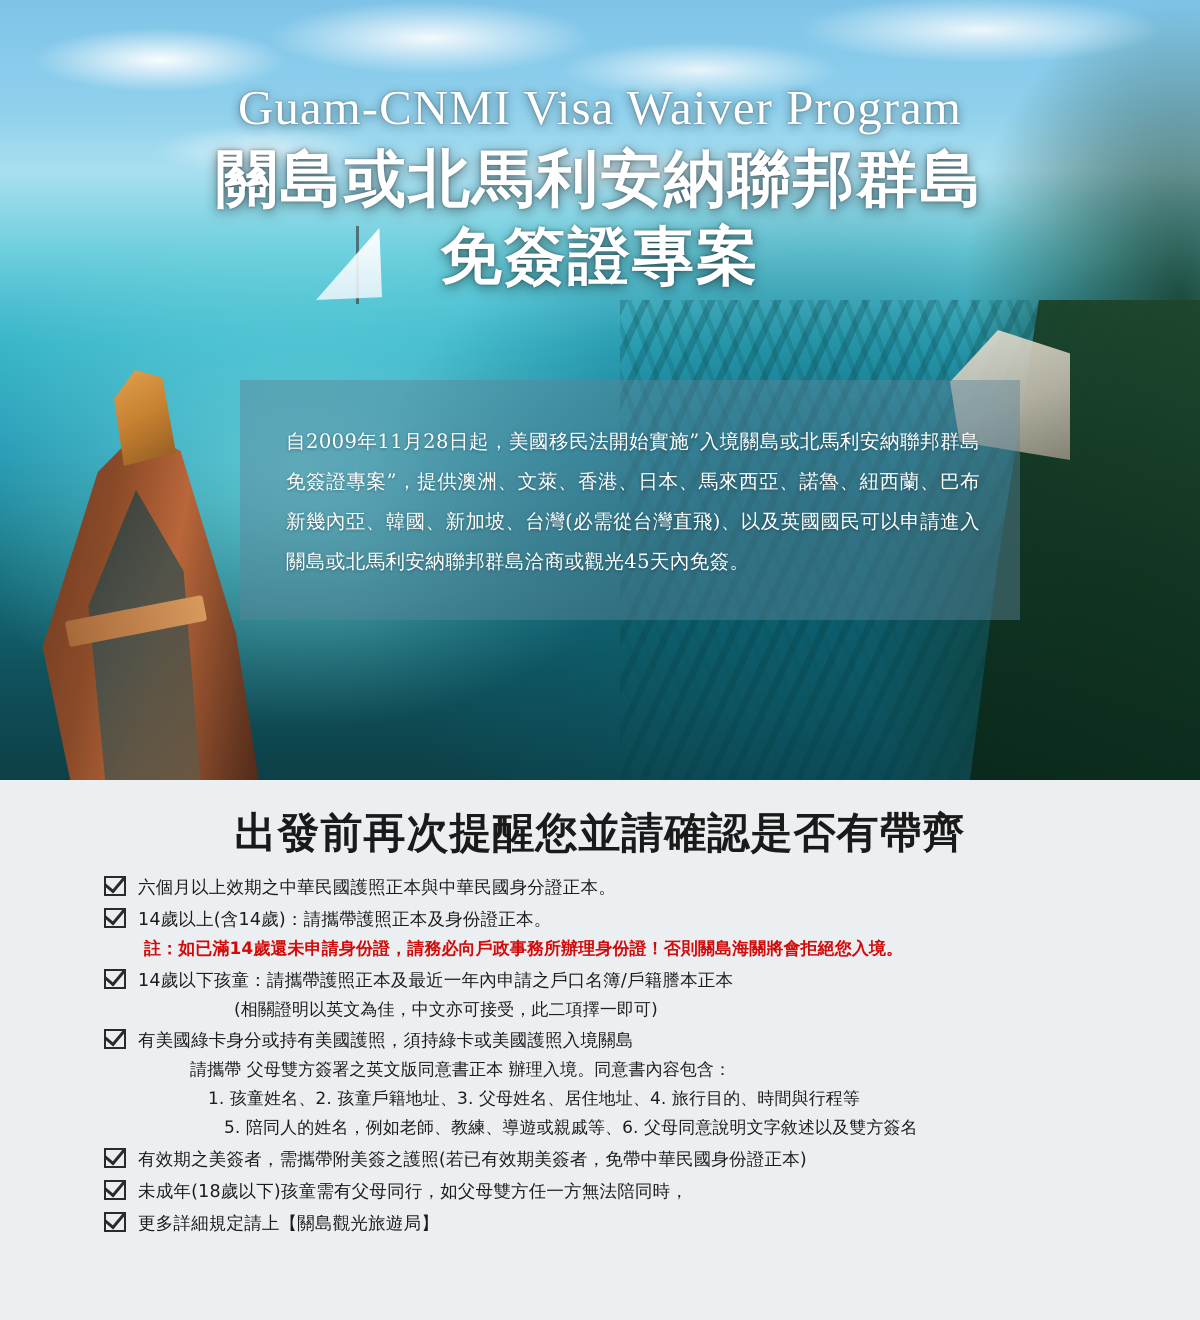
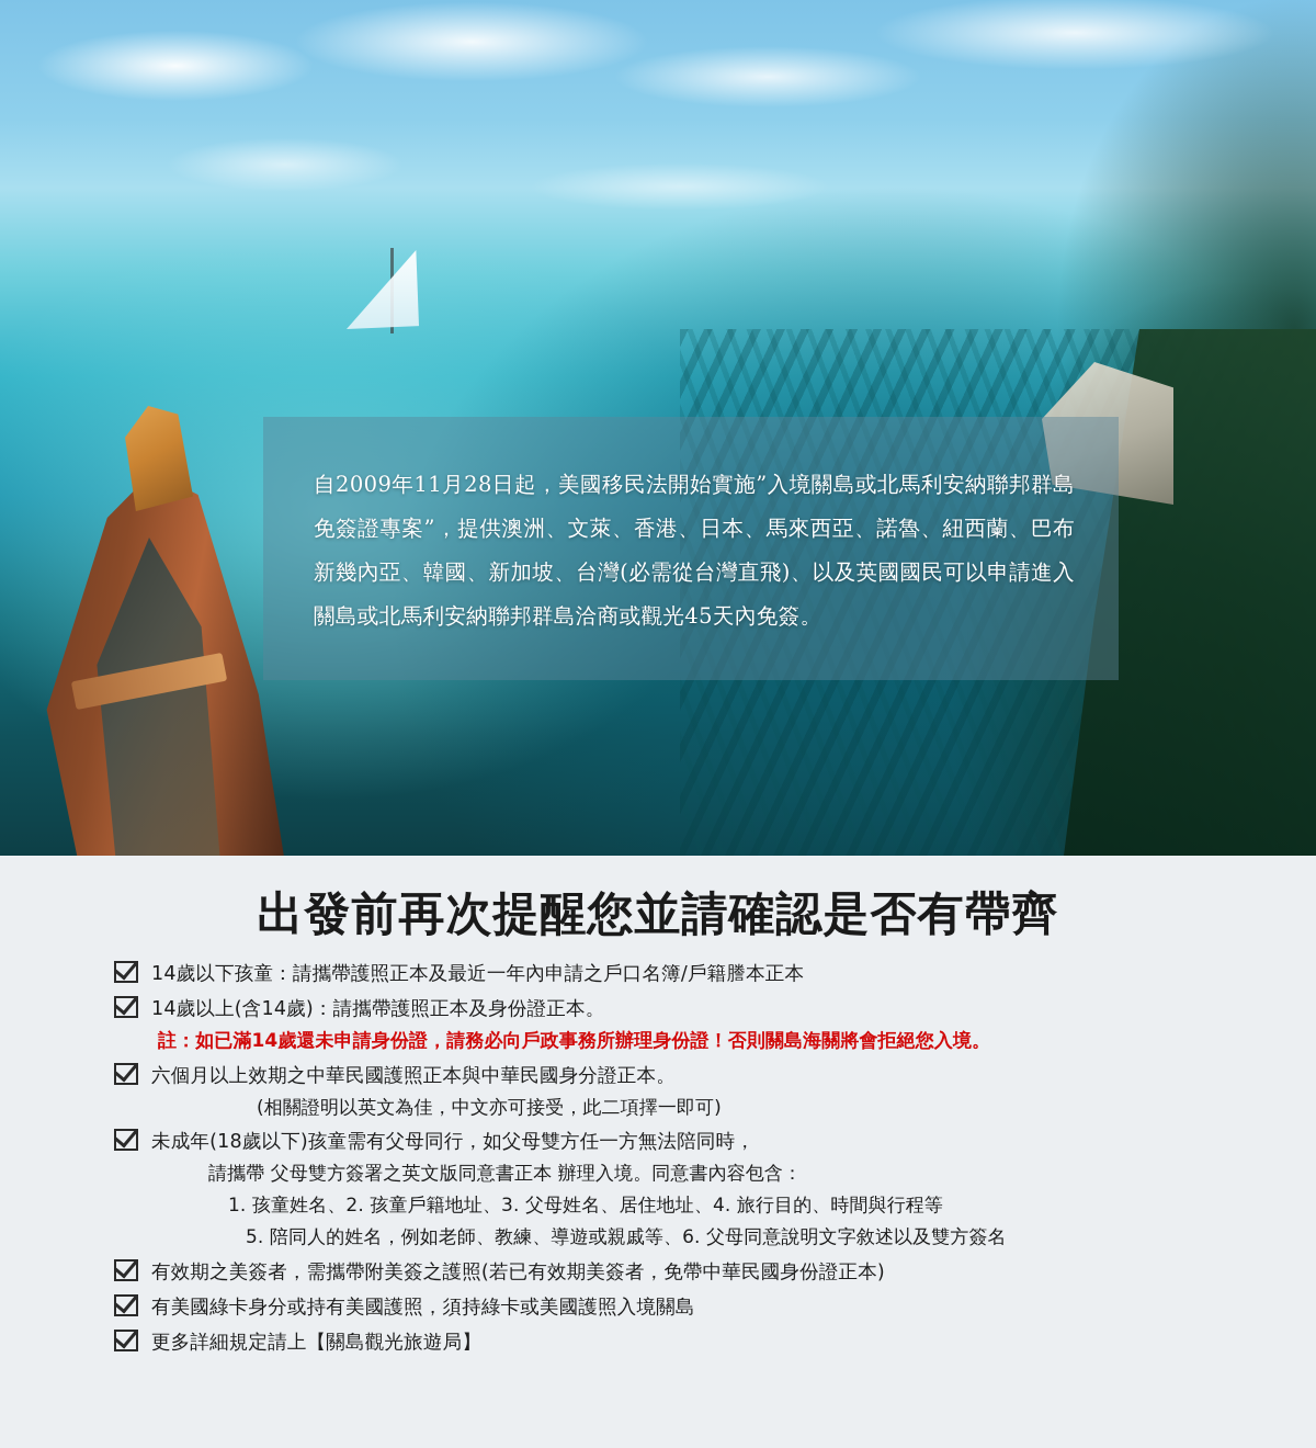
- Guam-CNMI Visa Waiver Program
- 關島或北馬利安納聯邦群島
- 免簽證專案
  自2009年11月28日起，美國移民法開始實施”入境關島或北馬利安納聯邦群島免簽證專案”，提供澳洲、文萊、香港、日本、馬來西亞、諾魯、紐西蘭、巴布新幾內亞、韓國、新加坡、台灣(必需從台灣直飛)、以及英國國民可以申請進入關島或北馬利安納聯邦群島洽商或觀光45天內免簽。
  出發前再次提醒您並請確認是否有帶齊
- 六個月以上效期之中華民國護照正本與中華民國身分證正本。
+ 14歲以下孩童：請攜帶護照正本及最近一年內申請之戶口名簿/戶籍謄本正本
  14歲以上(含14歲)：請攜帶護照正本及身份證正本。
  註：如已滿14歲還未申請身份證，請務必向戶政事務所辦理身份證！否則關島海關將會拒絕您入境。
- 14歲以下孩童：請攜帶護照正本及最近一年內申請之戶口名簿/戶籍謄本正本
+ 六個月以上效期之中華民國護照正本與中華民國身分證正本。
  (相關證明以英文為佳，中文亦可接受，此二項擇一即可)
- 有美國綠卡身分或持有美國護照，須持綠卡或美國護照入境關島
+ 未成年(18歲以下)孩童需有父母同行，如父母雙方任一方無法陪同時，
  請攜帶 父母雙方簽署之英文版同意書正本 辦理入境。同意書內容包含：
  1. 孩童姓名、2. 孩童戶籍地址、3. 父母姓名、居住地址、4. 旅行目的、時間與行程等
  5. 陪同人的姓名，例如老師、教練、導遊或親戚等、6. 父母同意說明文字敘述以及雙方簽名
  有效期之美簽者，需攜帶附美簽之護照(若已有效期美簽者，免帶中華民國身份證正本)
- 未成年(18歲以下)孩童需有父母同行，如父母雙方任一方無法陪同時，
+ 有美國綠卡身分或持有美國護照，須持綠卡或美國護照入境關島
  更多詳細規定請上【關島觀光旅遊局】
